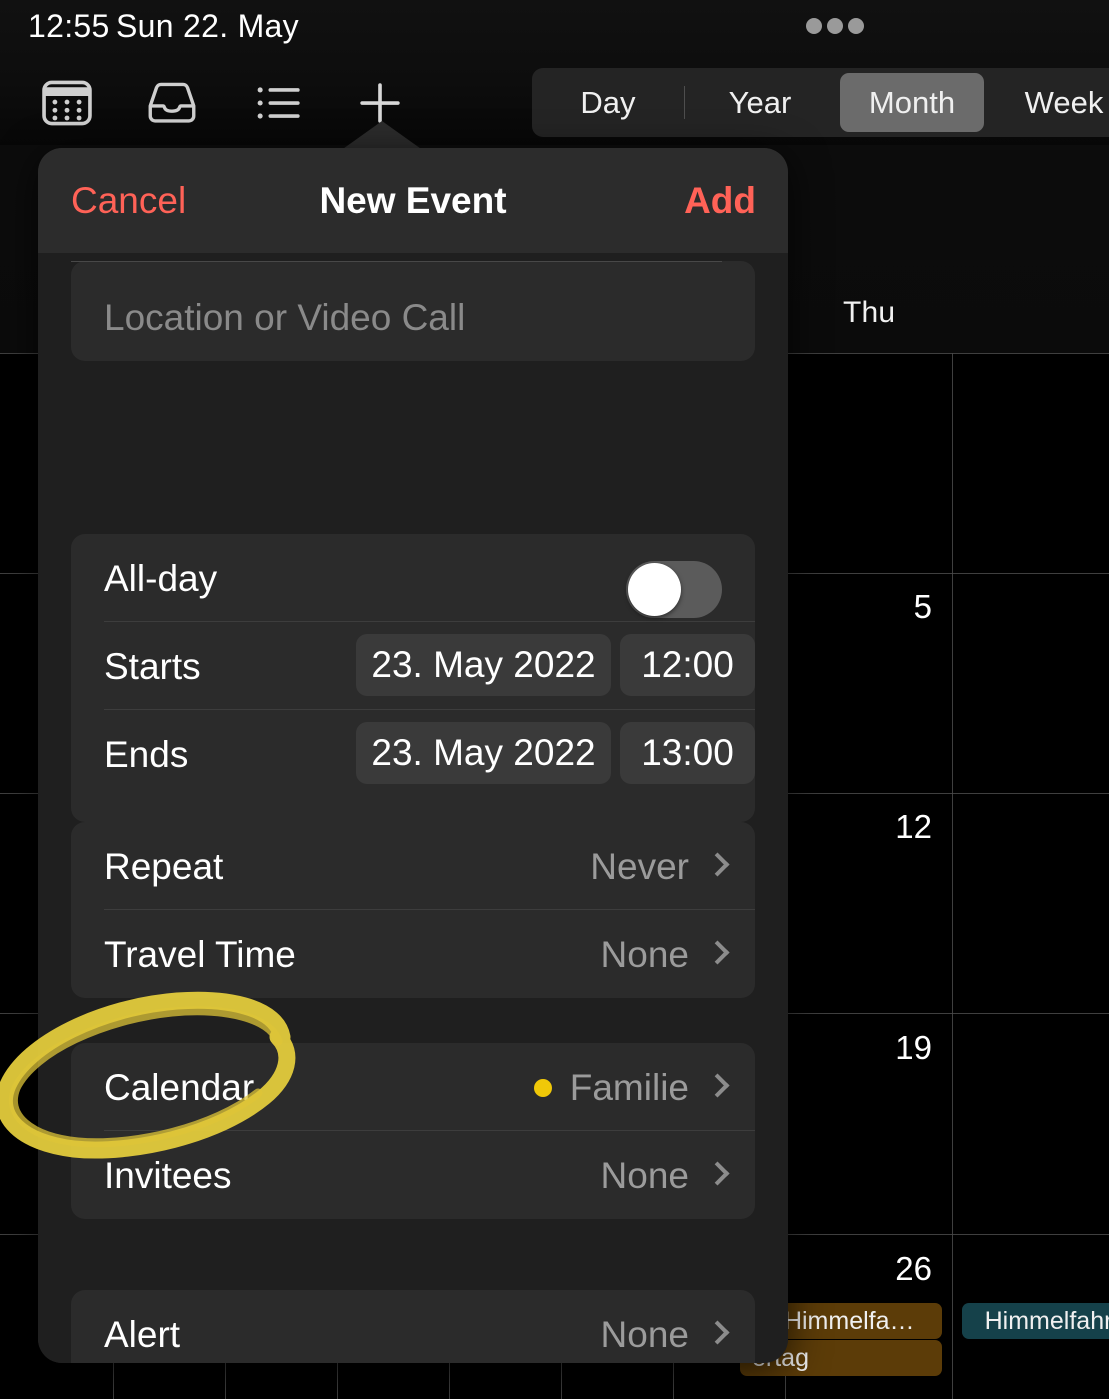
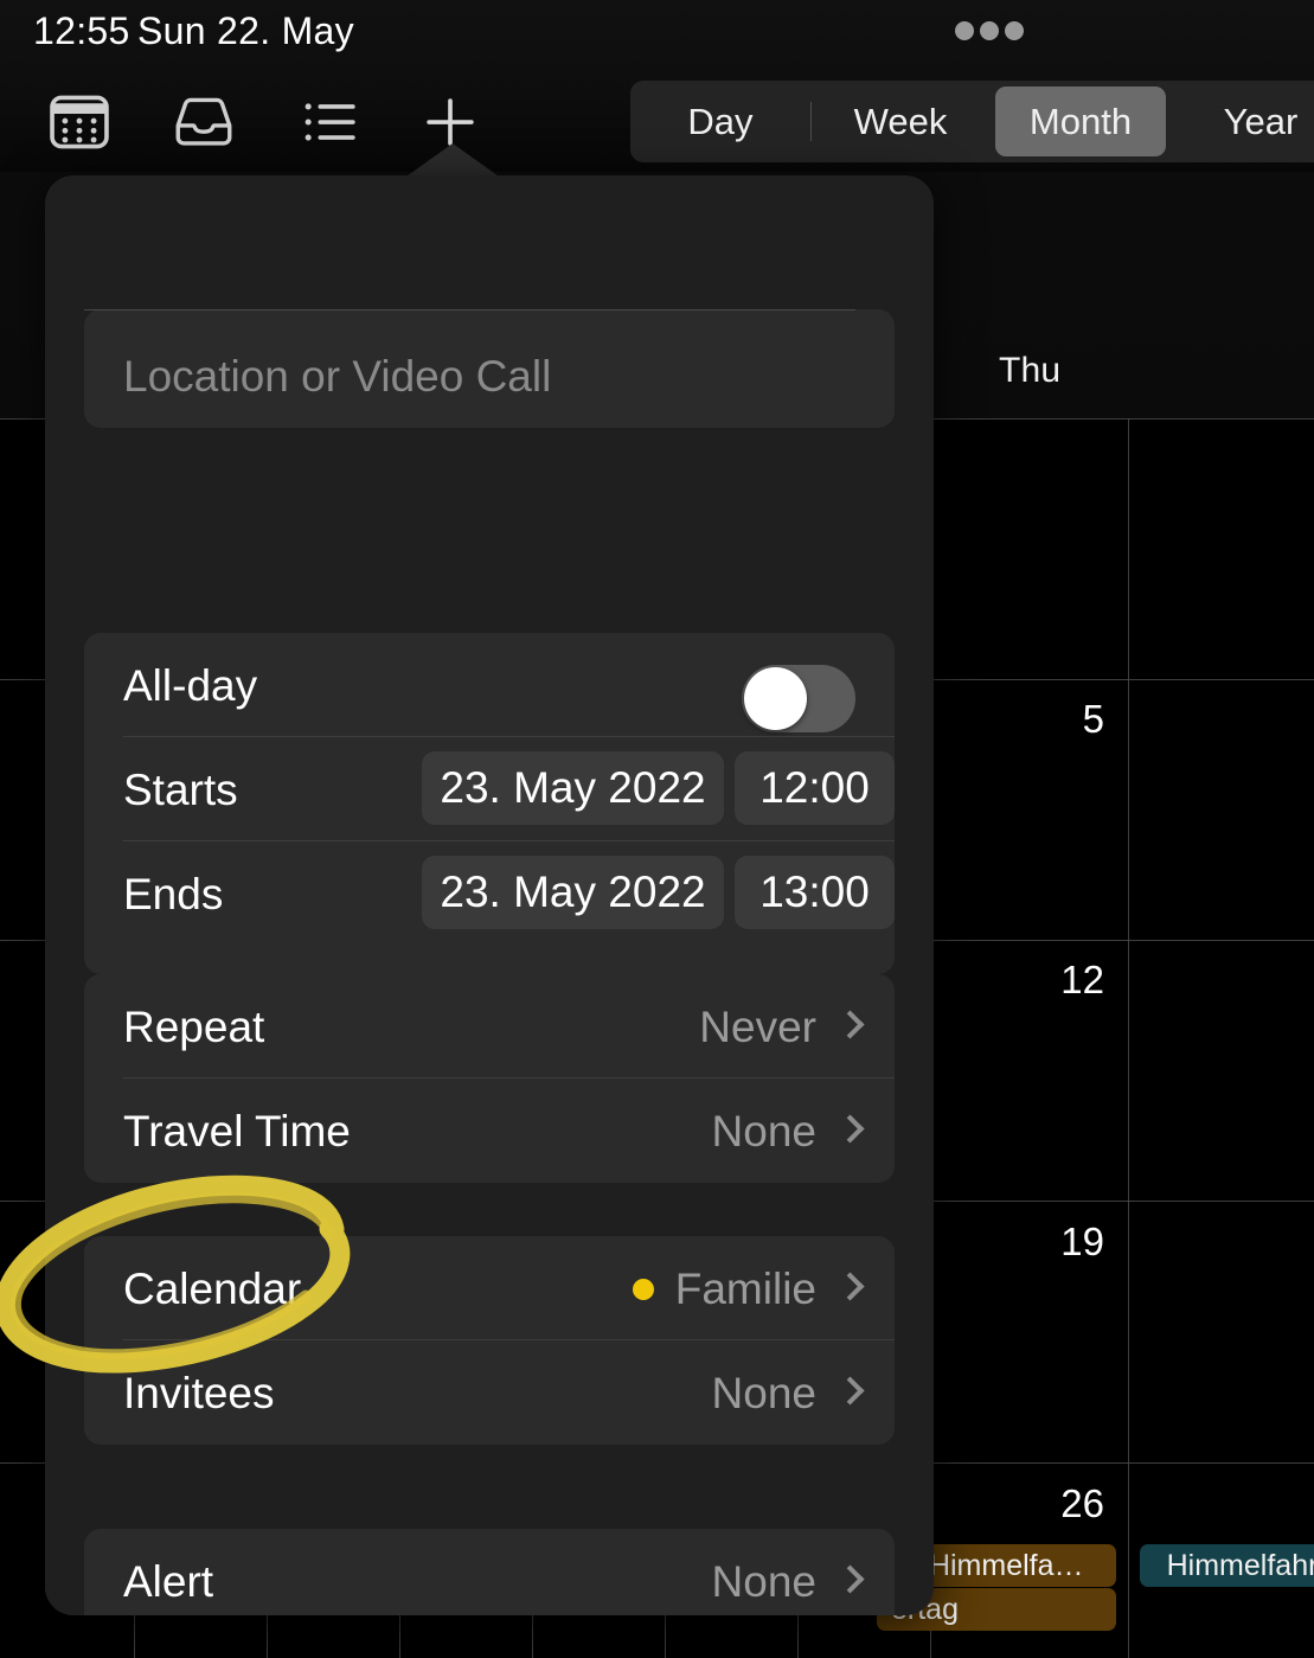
  Thu
  5
  12
  19
  26
  Himmelfa…
  Himmelfahr
  12:55
  Sun 22. May
  Day
- Year
+ Week
  Month
- Week
+ Year
- Cancel
- New Event
- Add
  Location or Video Call
  All-day
  Starts
  23. May 2022
  12:00
  Ends
  23. May 2022
  13:00
  Repeat
  Never
  Travel Time
  None
  Calendar
  Familie
  Invitees
  None
  Alert
  None
